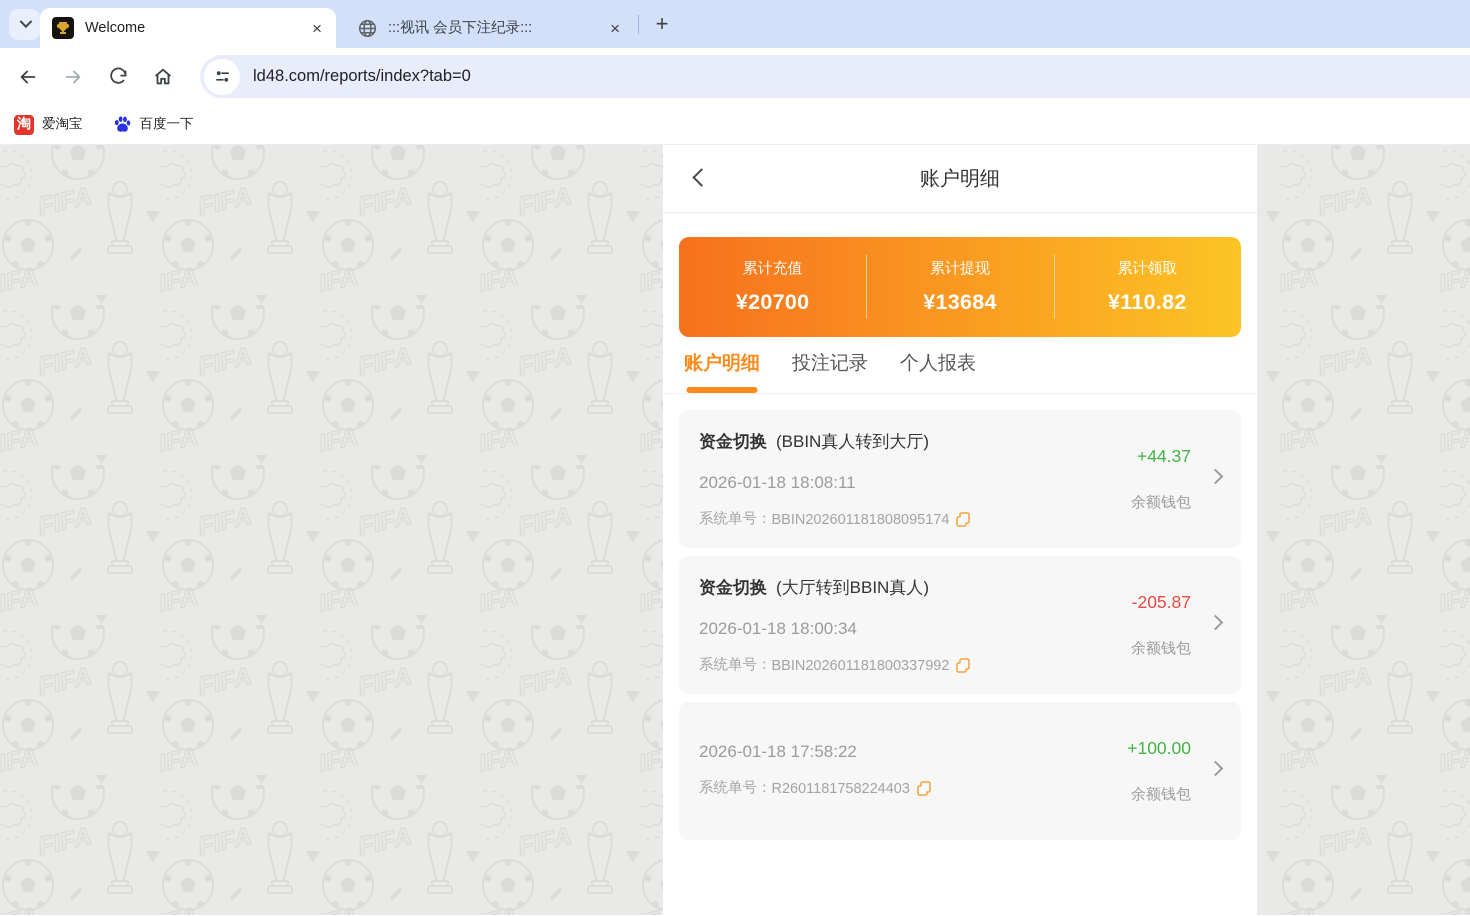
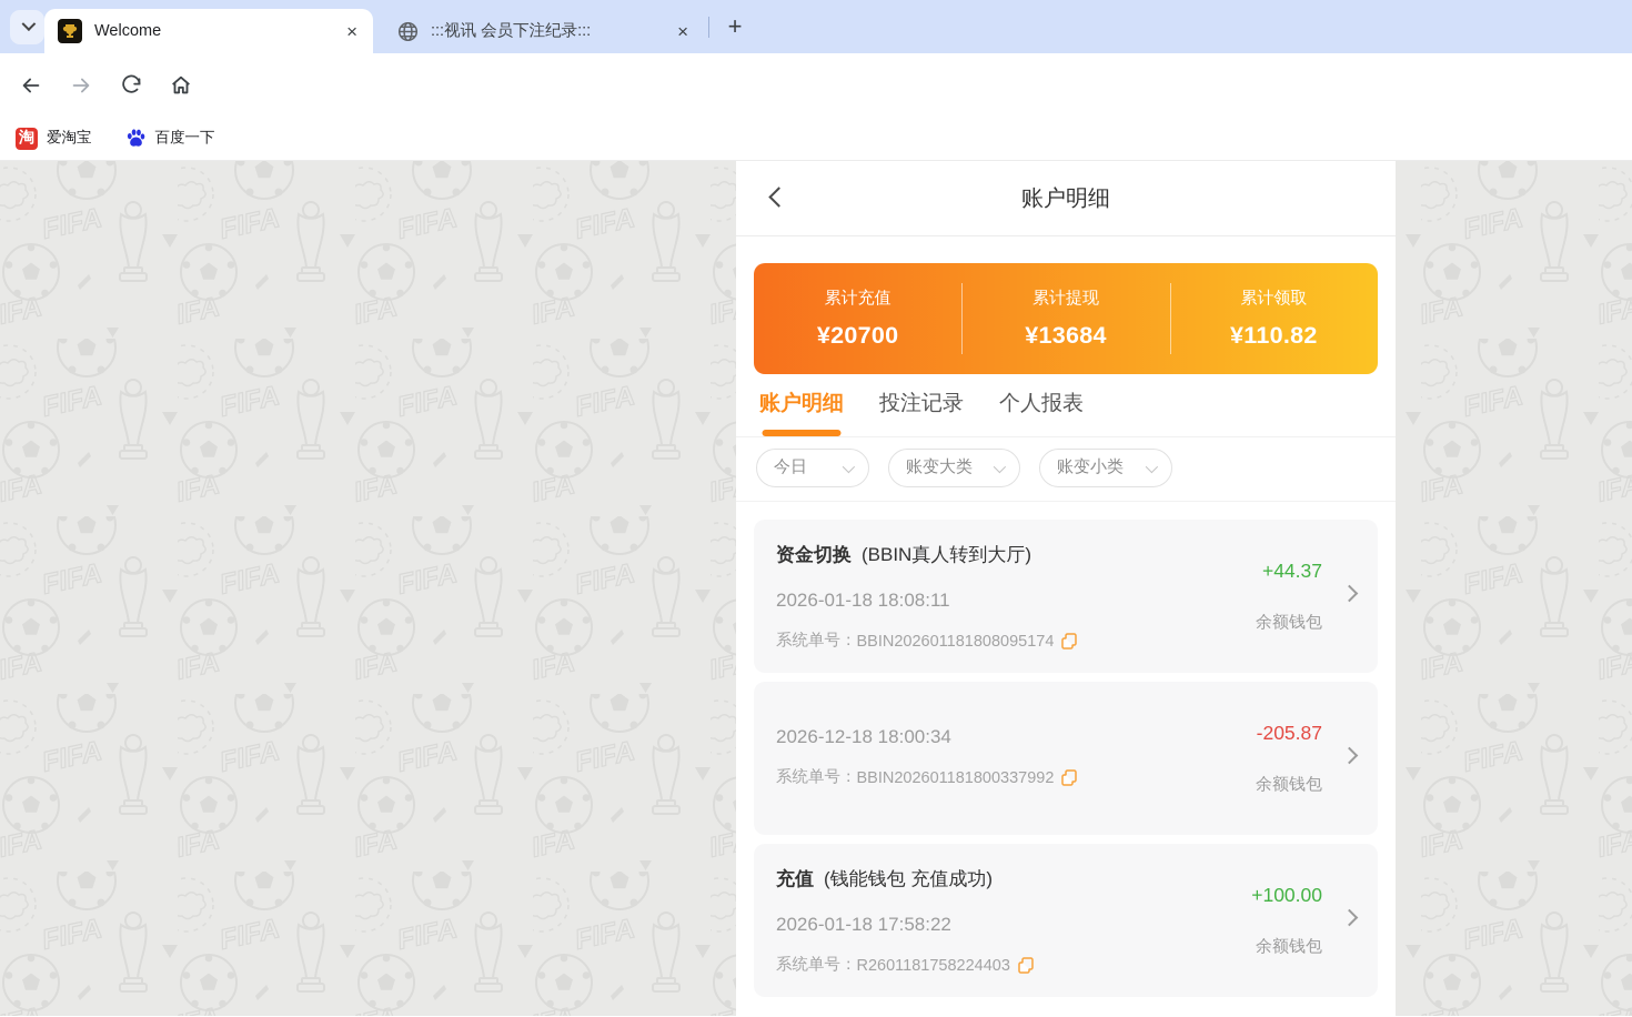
  Welcome
  ×
  :::视讯 会员下注纪录:::
  ×
  +
- ld48.com/reports/index?tab=0
  淘
  爱淘宝
  百度一下
  账户明细
  累计充值
  ¥20700
  累计提现
  ¥13684
  累计领取
  ¥110.82
  账户明细
  投注记录
  个人报表
+ 今日
+ 账变大类
+ 账变小类
  资金切换 (BBIN真人转到大厅)
  2026-01-18 18:08:11
  系统单号：
  BBIN202601181808095174
  +44.37
  余额钱包
- 资金切换 (大厅转到BBIN真人)
- 2026-01-18 18:00:34
+ 2026-12-18 18:00:34
  系统单号：
  BBIN202601181800337992
  -205.87
  余额钱包
+ 充值 (钱能钱包 充值成功)
  2026-01-18 17:58:22
  系统单号：
  R2601181758224403
  +100.00
  余额钱包
